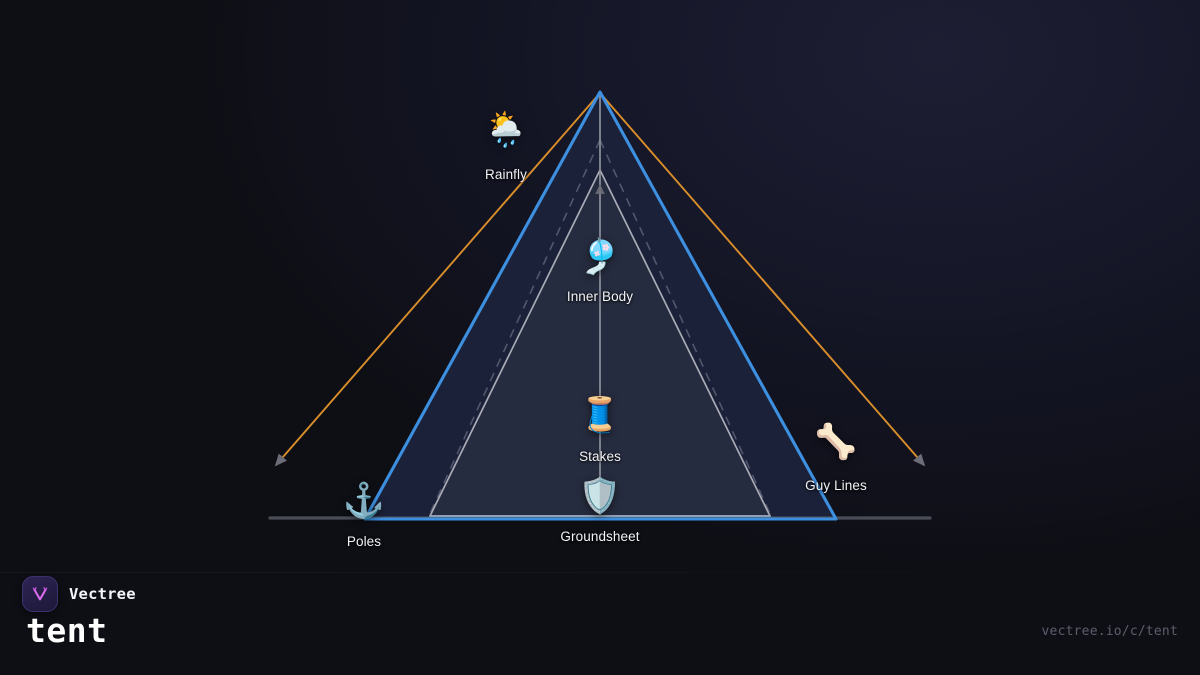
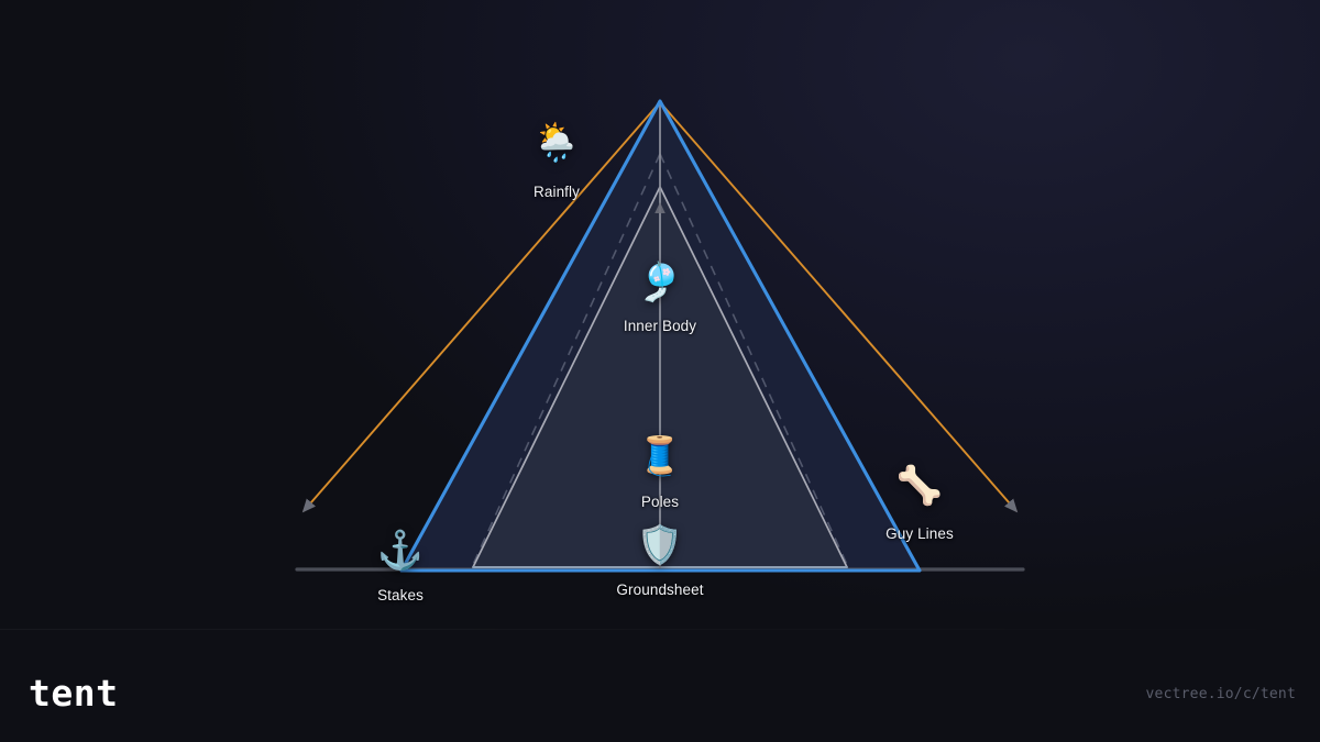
  🌦️
  Rainfly
  🎐
  Inner Body
  🧵
- Stakes
+ Poles
  🛡️
  Groundsheet
  ⚓
- Poles
+ Stakes
  🦴
  Guy Lines
- Vectree
  tent
  vectree.io/c/tent
